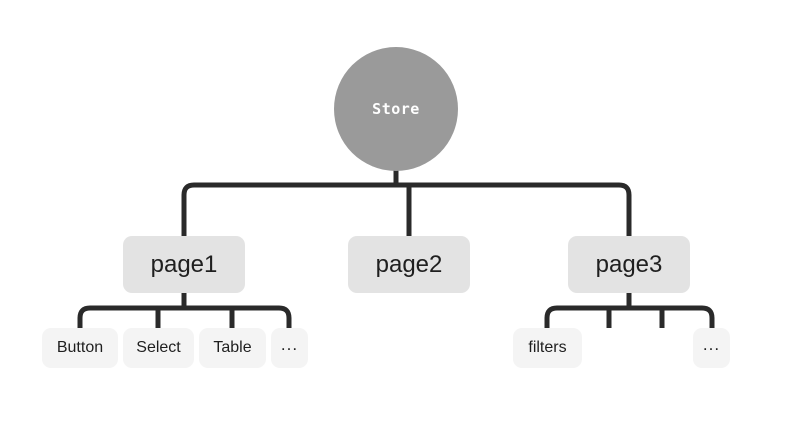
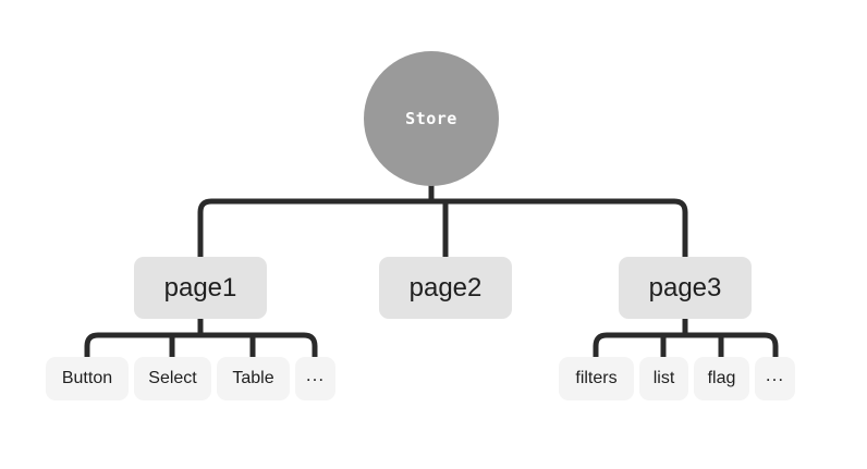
  Store
  page1
  page2
  page3
  Button
  Select
  Table
  ...
  filters
+ list
+ flag
  ...
